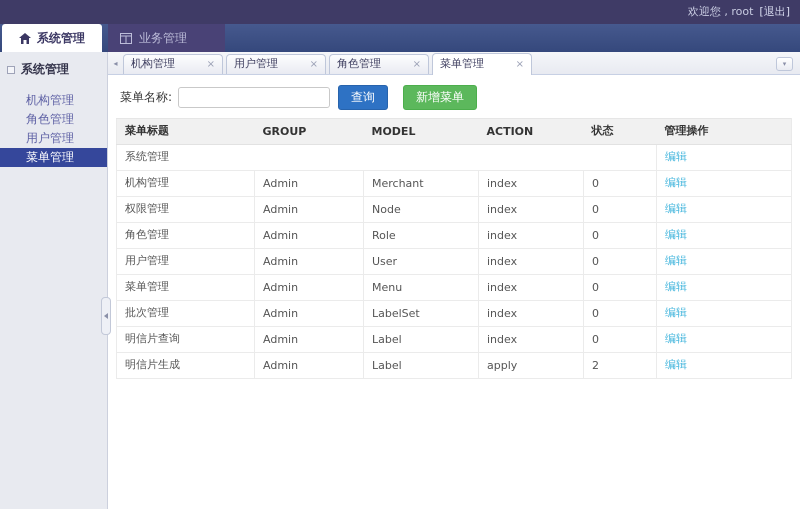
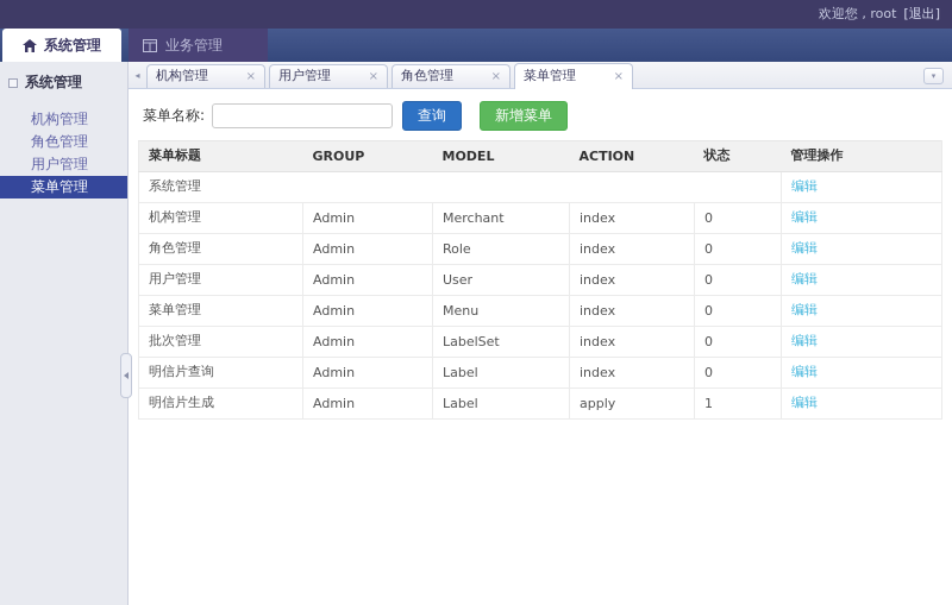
  欢迎您 , root
  [退出]
  系统管理
  业务管理
  系统管理
  机构管理
  角色管理
  用户管理
  菜单管理
  ◂
  机构管理
  ×
  用户管理
  ×
  角色管理
  ×
  菜单管理
  ×
  ▾
  菜单名称:
  查询
  新增菜单
  菜单标题	GROUP	MODEL	ACTION	状态	管理操作
  系统管理	编辑
  机构管理	Admin	Merchant	index	0	编辑
- 权限管理	Admin	Node	index	0	编辑
  角色管理	Admin	Role	index	0	编辑
  用户管理	Admin	User	index	0	编辑
  菜单管理	Admin	Menu	index	0	编辑
  批次管理	Admin	LabelSet	index	0	编辑
  明信片查询	Admin	Label	index	0	编辑
- 明信片生成	Admin	Label	apply	2	编辑
+ 明信片生成	Admin	Label	apply	1	编辑
